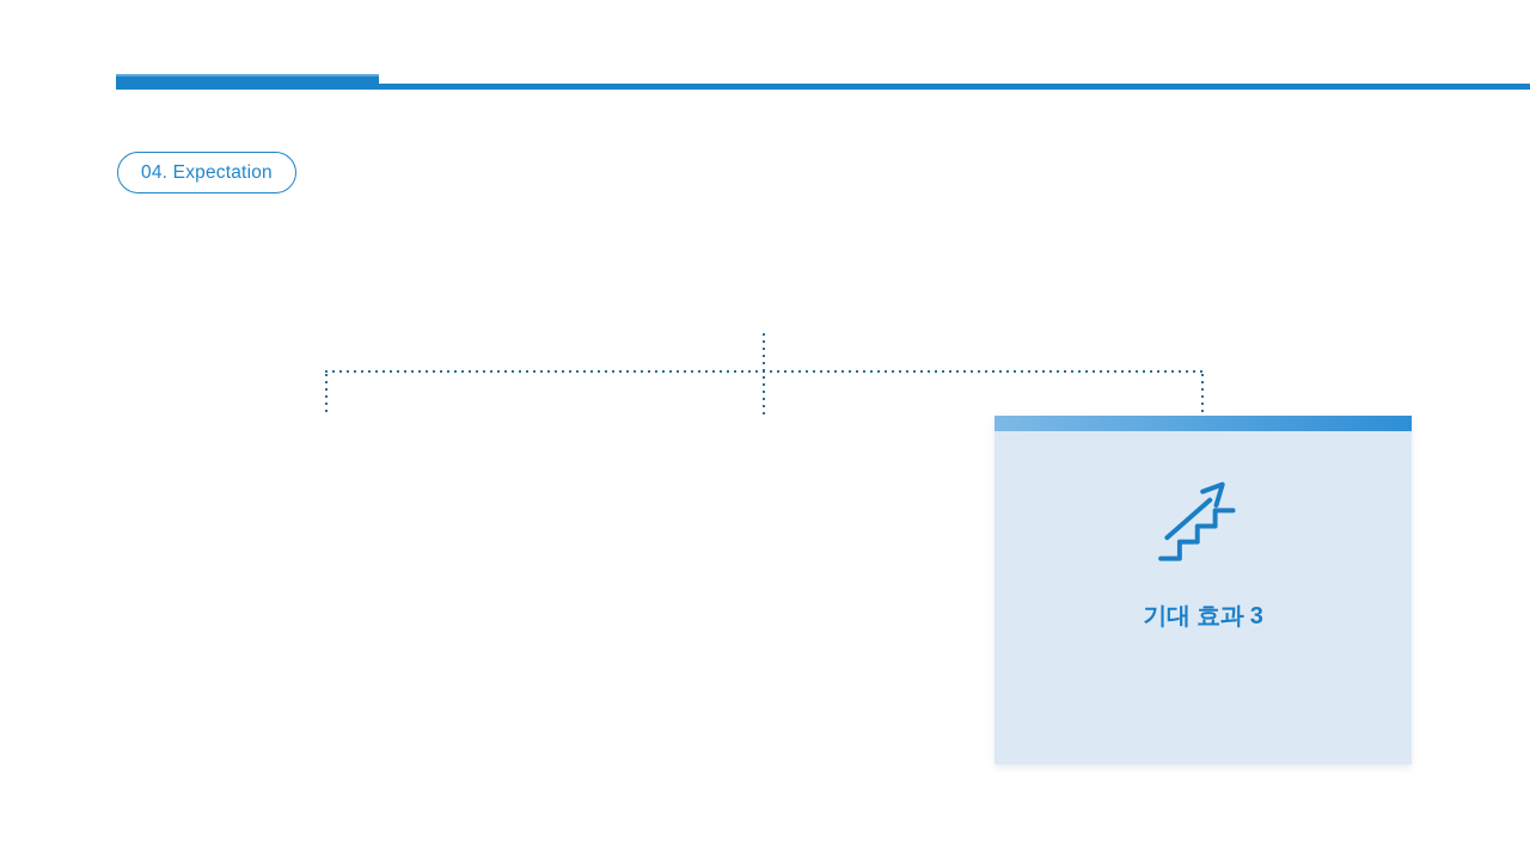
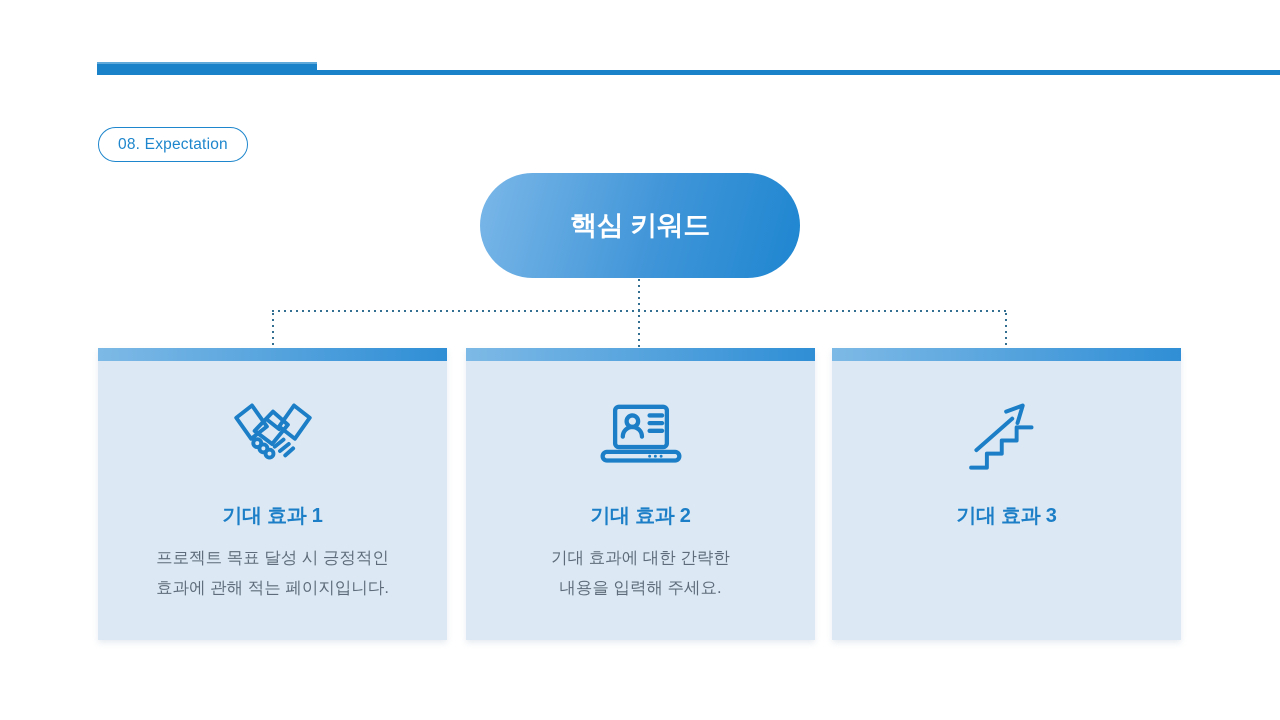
- 04. Expectation
+ 08. Expectation
+ 핵심 키워드
+ 기대 효과 1
+ 프로젝트 목표 달성 시 긍정적인
+ 효과에 관해 적는 페이지입니다.
+ 기대 효과 2
+ 기대 효과에 대한 간략한
+ 내용을 입력해 주세요.
  기대 효과 3
